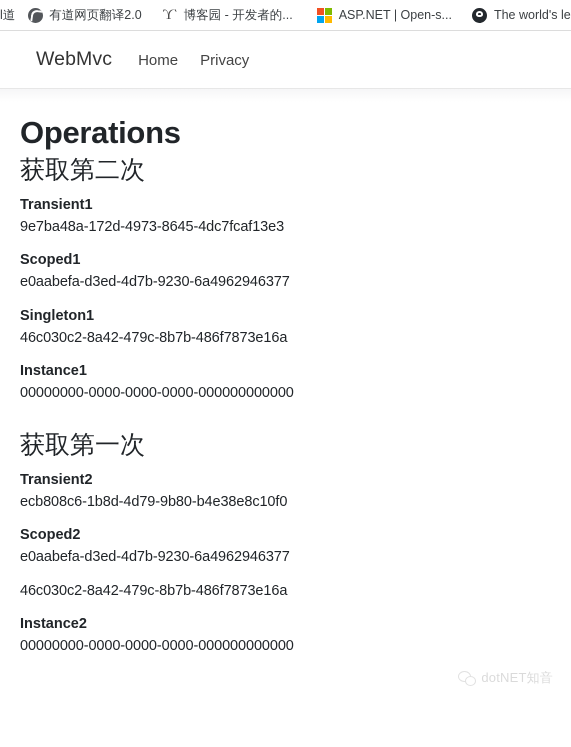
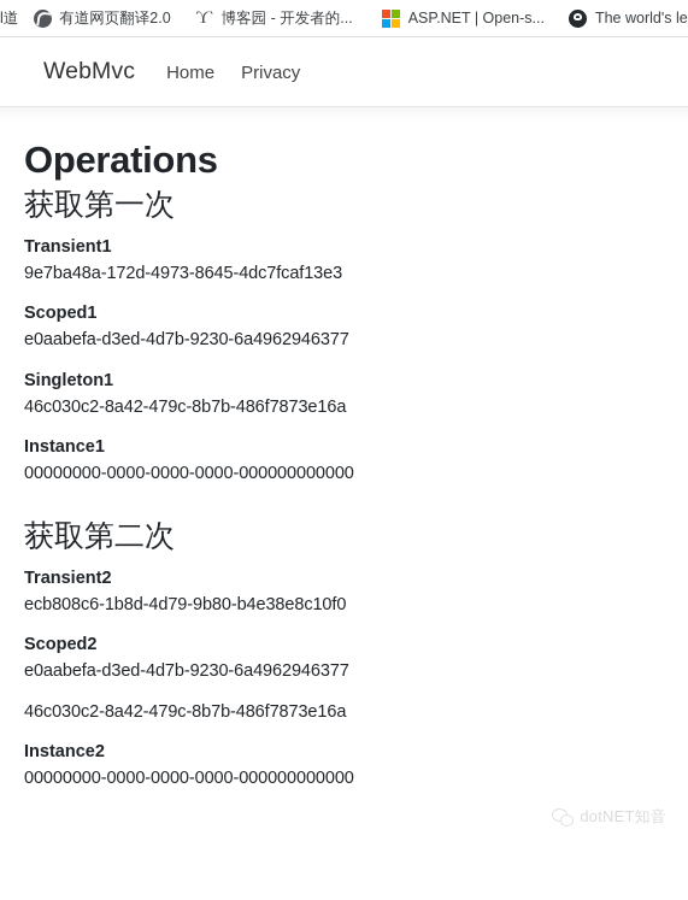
  l道
  有道网页翻译2.0
  博客园 - 开发者的...
  ASP.NET | Open-s...
  The world's le
  WebMvc
  Home
  Privacy
  Operations
- 获取第二次
+ 获取第一次
  Transient1
  9e7ba48a-172d-4973-8645-4dc7fcaf13e3
  Scoped1
  e0aabefa-d3ed-4d7b-9230-6a4962946377
  Singleton1
  46c030c2-8a42-479c-8b7b-486f7873e16a
  Instance1
  00000000-0000-0000-0000-000000000000
- 获取第一次
+ 获取第二次
  Transient2
  ecb808c6-1b8d-4d79-9b80-b4e38e8c10f0
  Scoped2
  e0aabefa-d3ed-4d7b-9230-6a4962946377
  46c030c2-8a42-479c-8b7b-486f7873e16a
  Instance2
  00000000-0000-0000-0000-000000000000
  dotNET知音
